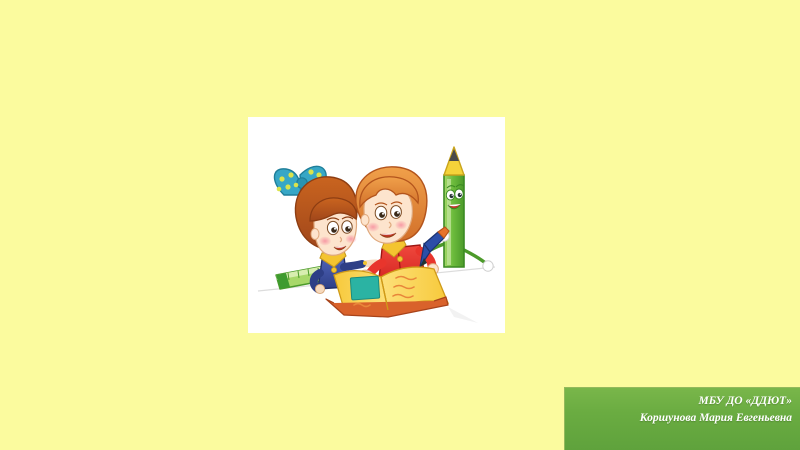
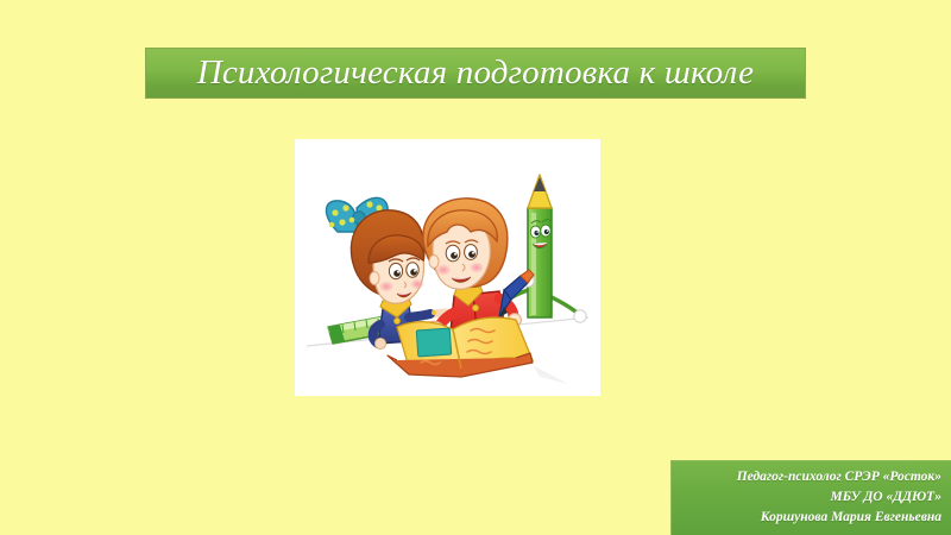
+ Психологическая подготовка к школе
+ Педагог-психолог СРЭР «Росток»
  МБУ ДО «ДДЮТ»
  Коршунова Мария Евгеньевна
